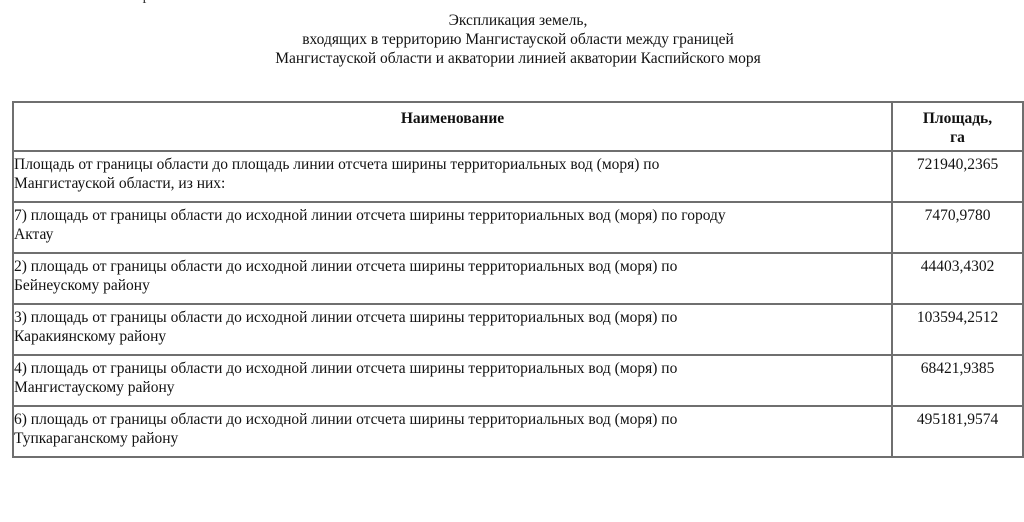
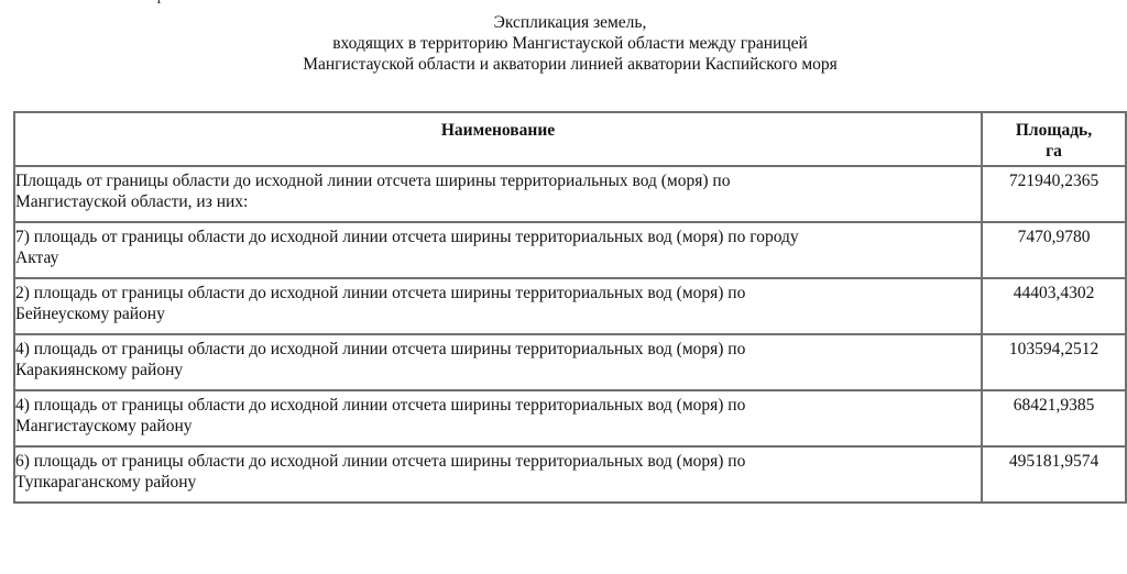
  Экспликация земель,
  входящих в территорию Мангистауской области между границей
  Мангистауской области и акватории линией акватории Каспийского моря
  Наименование	Площадь, га
- Площадь от границы области до площадь линии отсчета ширины территориальных вод (моря) по Мангистауской области, из них:	721940,2365
+ Площадь от границы области до исходной линии отсчета ширины территориальных вод (моря) по Мангистауской области, из них:	721940,2365
  7) площадь от границы области до исходной линии отсчета ширины территориальных вод (моря) по городу Актау	7470,9780
  2) площадь от границы области до исходной линии отсчета ширины территориальных вод (моря) по Бейнеускому району	44403,4302
- 3) площадь от границы области до исходной линии отсчета ширины территориальных вод (моря) по Каракиянскому району	103594,2512
+ 4) площадь от границы области до исходной линии отсчета ширины территориальных вод (моря) по Каракиянскому району	103594,2512
  4) площадь от границы области до исходной линии отсчета ширины территориальных вод (моря) по Мангистаускому району	68421,9385
  6) площадь от границы области до исходной линии отсчета ширины территориальных вод (моря) по Тупкараганскому району	495181,9574
